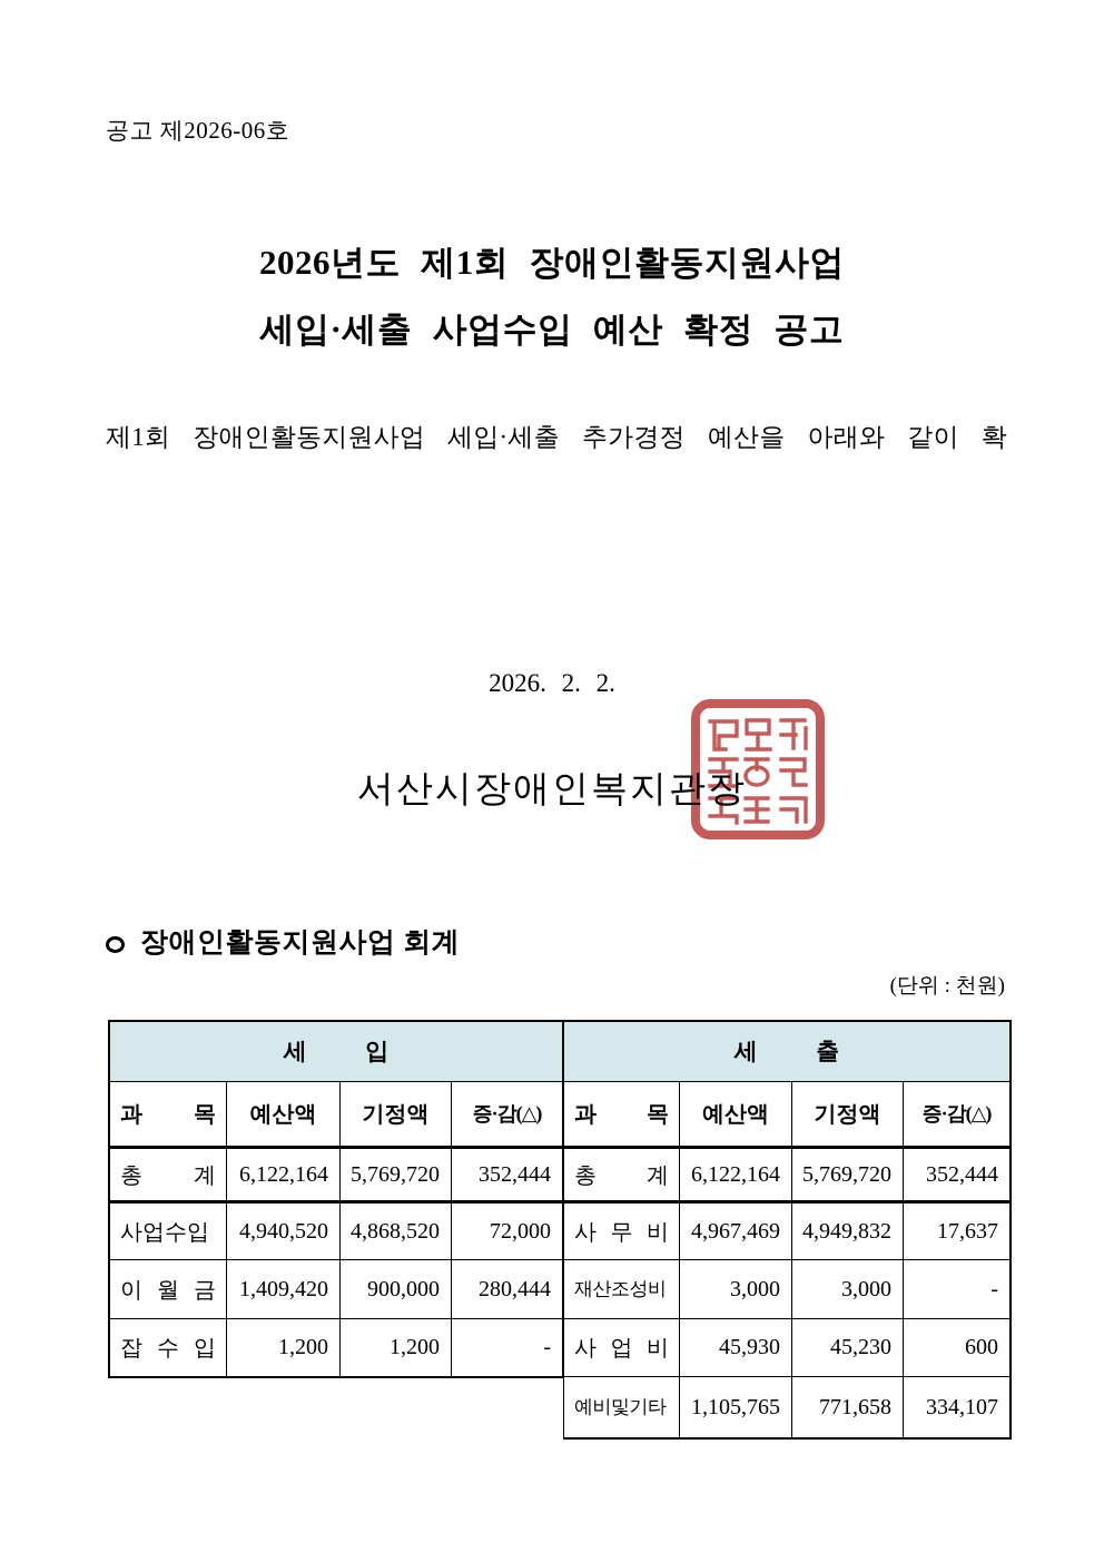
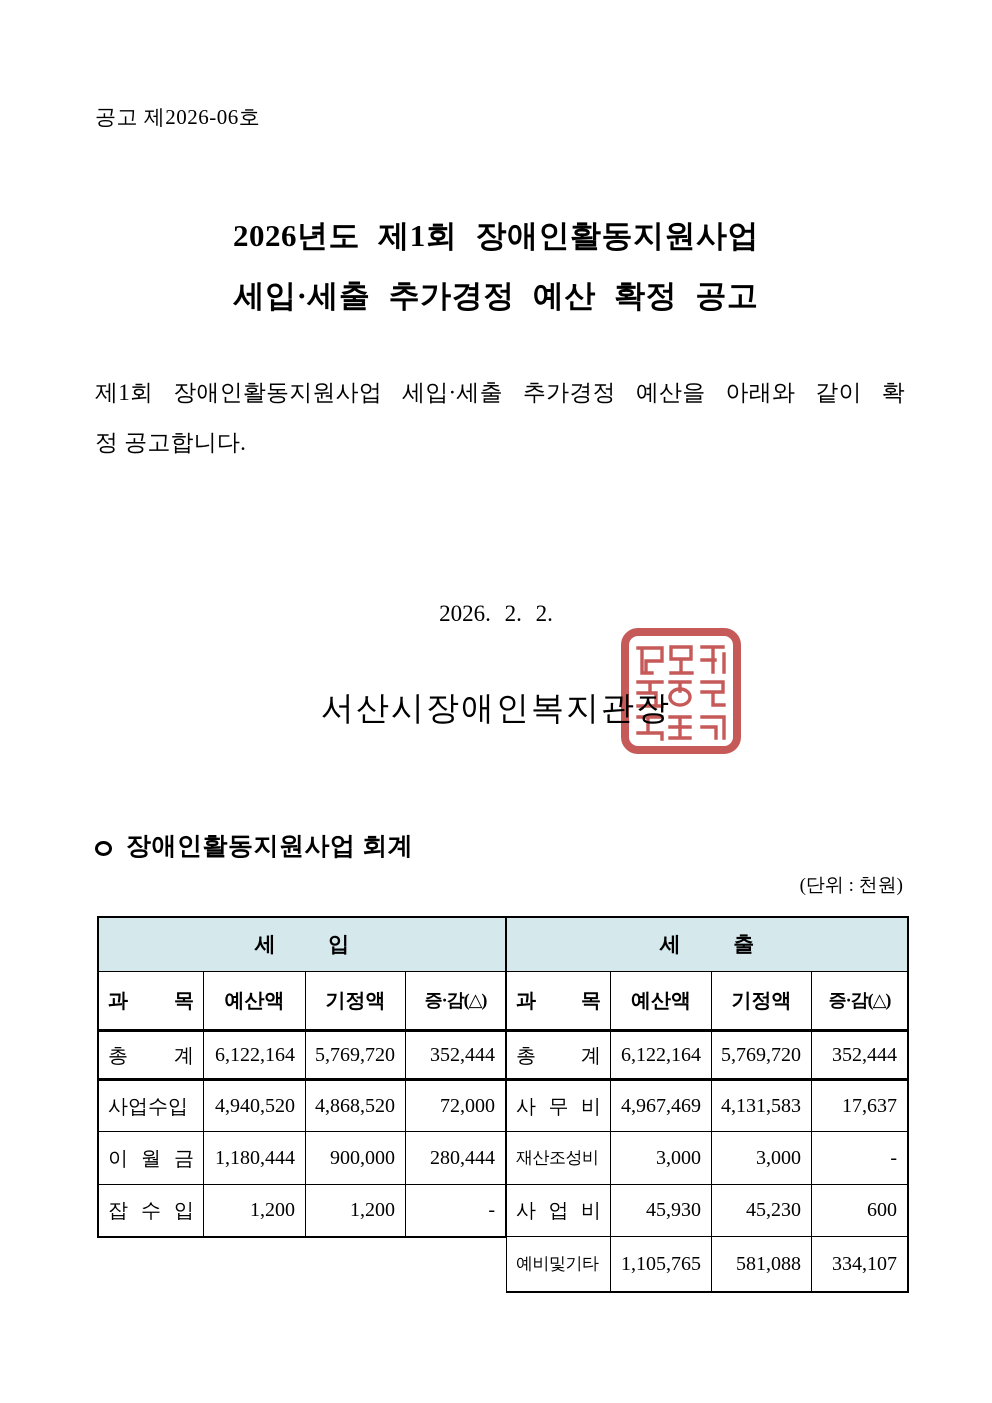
  공고 제2026-06호
  2026년도 제1회 장애인활동지원사업
- 세입·세출 사업수입 예산 확정 공고
+ 세입·세출 추가경정 예산 확정 공고
  제1회 장애인활동지원사업 세입·세출 추가경정 예산을 아래와 같이 확
+ 정 공고합니다.
  2026. 2. 2.
  서산시장애인복지관장
  장애인활동지원사업 회계
  (단위 : 천원)
  세 입
  과 목
  예산액
  기정액
  증·감(△)
  총 계
  6,122,164
  5,769,720
  352,444
  사업수입
  4,940,520
  4,868,520
  72,000
  이 월 금
- 1,409,420
+ 1,180,444
  900,000
  280,444
  잡 수 입
  1,200
  1,200
  -
  세 출
  과 목
  예산액
  기정액
  증·감(△)
  총 계
  6,122,164
  5,769,720
  352,444
  사 무 비
  4,967,469
- 4,949,832
+ 4,131,583
  17,637
  재산조성비
  3,000
  3,000
  -
  사 업 비
  45,930
  45,230
  600
  예비및기타
  1,105,765
- 771,658
+ 581,088
  334,107
